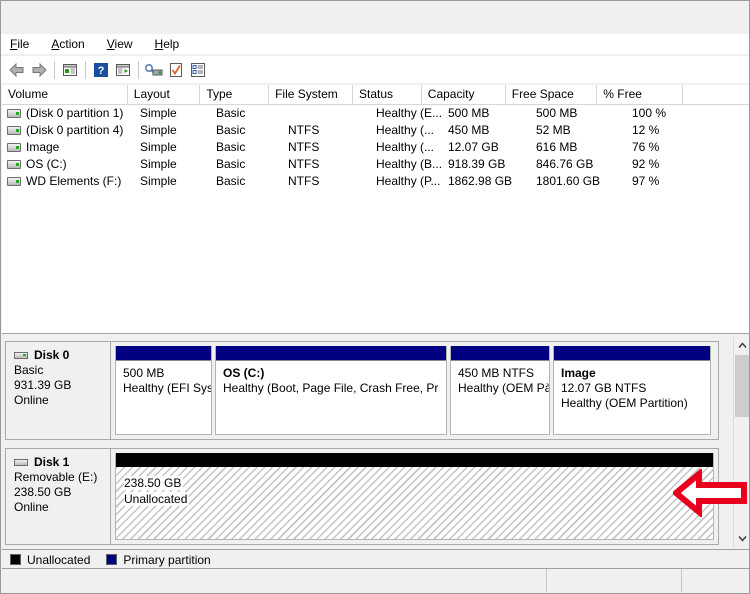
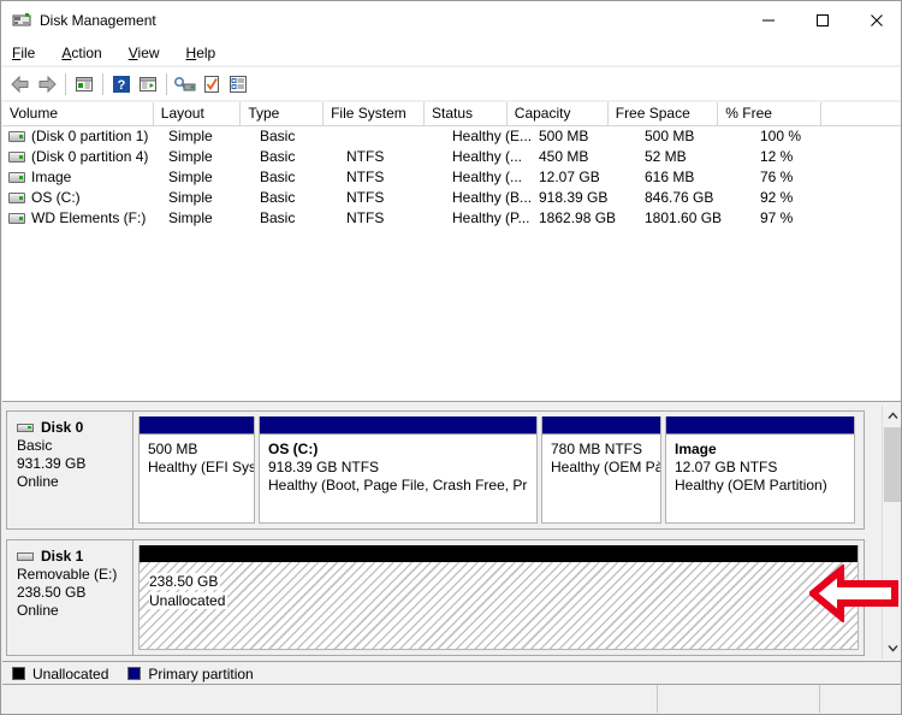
+ Disk Management
  File
  Action
  View
  Help
  ?
  Volume
  Layout
  Type
  File System
  Status
  Capacity
  Free Space
  % Free
  (Disk 0 partition 1)
  Simple
  Basic
  Healthy (E...
  500 MB
  500 MB
  100 %
  (Disk 0 partition 4)
  Simple
  Basic
  NTFS
  Healthy (...
  450 MB
  52 MB
  12 %
  Image
  Simple
  Basic
  NTFS
  Healthy (...
  12.07 GB
  616 MB
  76 %
  OS (C:)
  Simple
  Basic
  NTFS
  Healthy (B...
  918.39 GB
  846.76 GB
  92 %
  WD Elements (F:)
  Simple
  Basic
  NTFS
  Healthy (P...
  1862.98 GB
  1801.60 GB
  97 %
  Disk 0
  Basic
  931.39 GB
  Online
  500 MB
  Healthy (EFI Sys
  OS (C:)
+ 918.39 GB NTFS
  Healthy (Boot, Page File, Crash Free, Pr
- 450 MB NTFS
+ 780 MB NTFS
  Healthy (OEM Pà
  Image
  12.07 GB NTFS
  Healthy (OEM Partition)
  Disk 1
  Removable (E:)
  238.50 GB
  Online
  238.50 GB
  Unallocated
  Unallocated
  Primary partition
